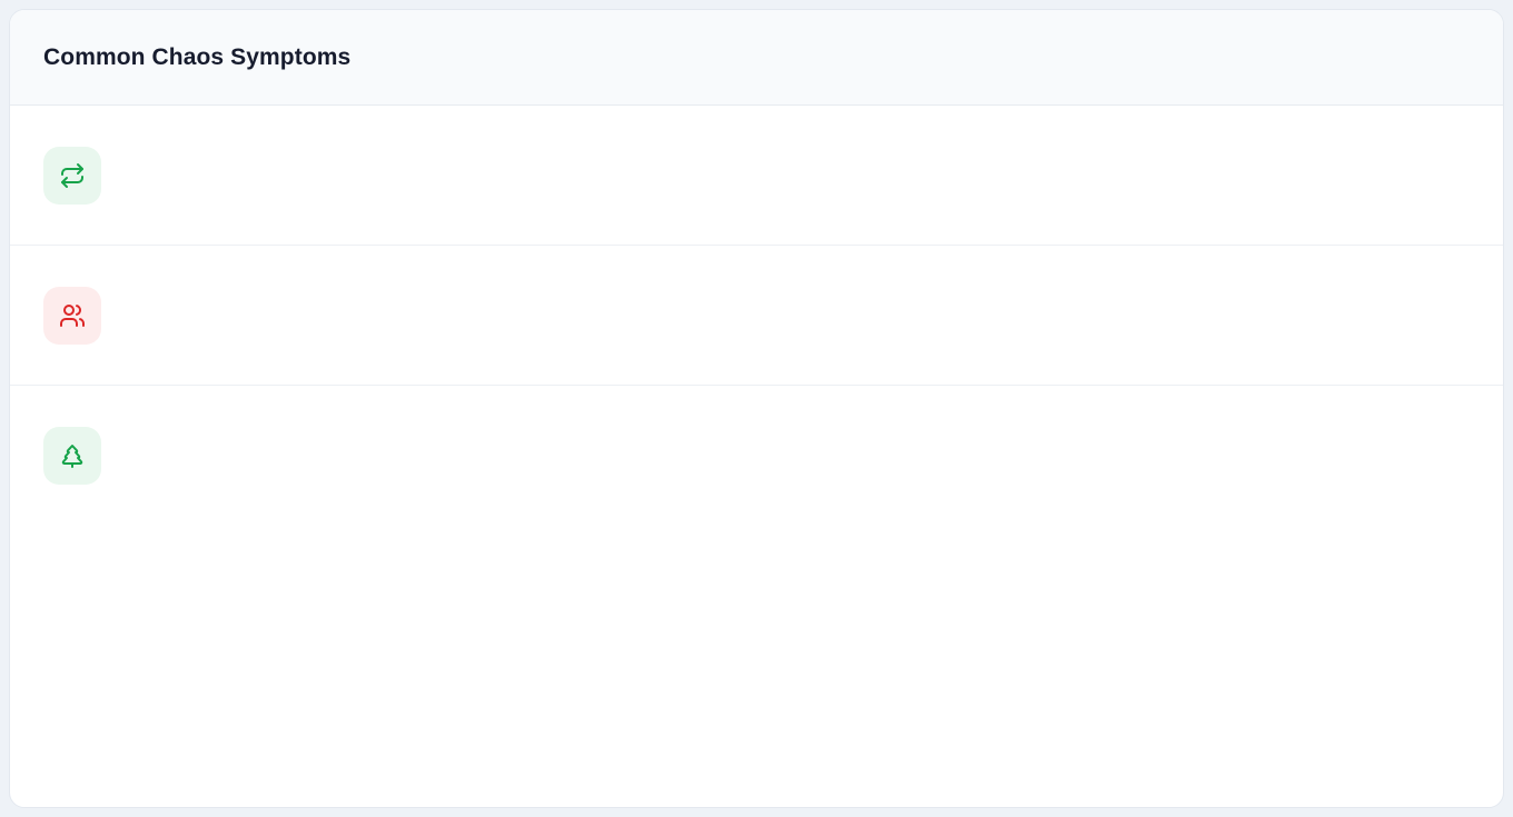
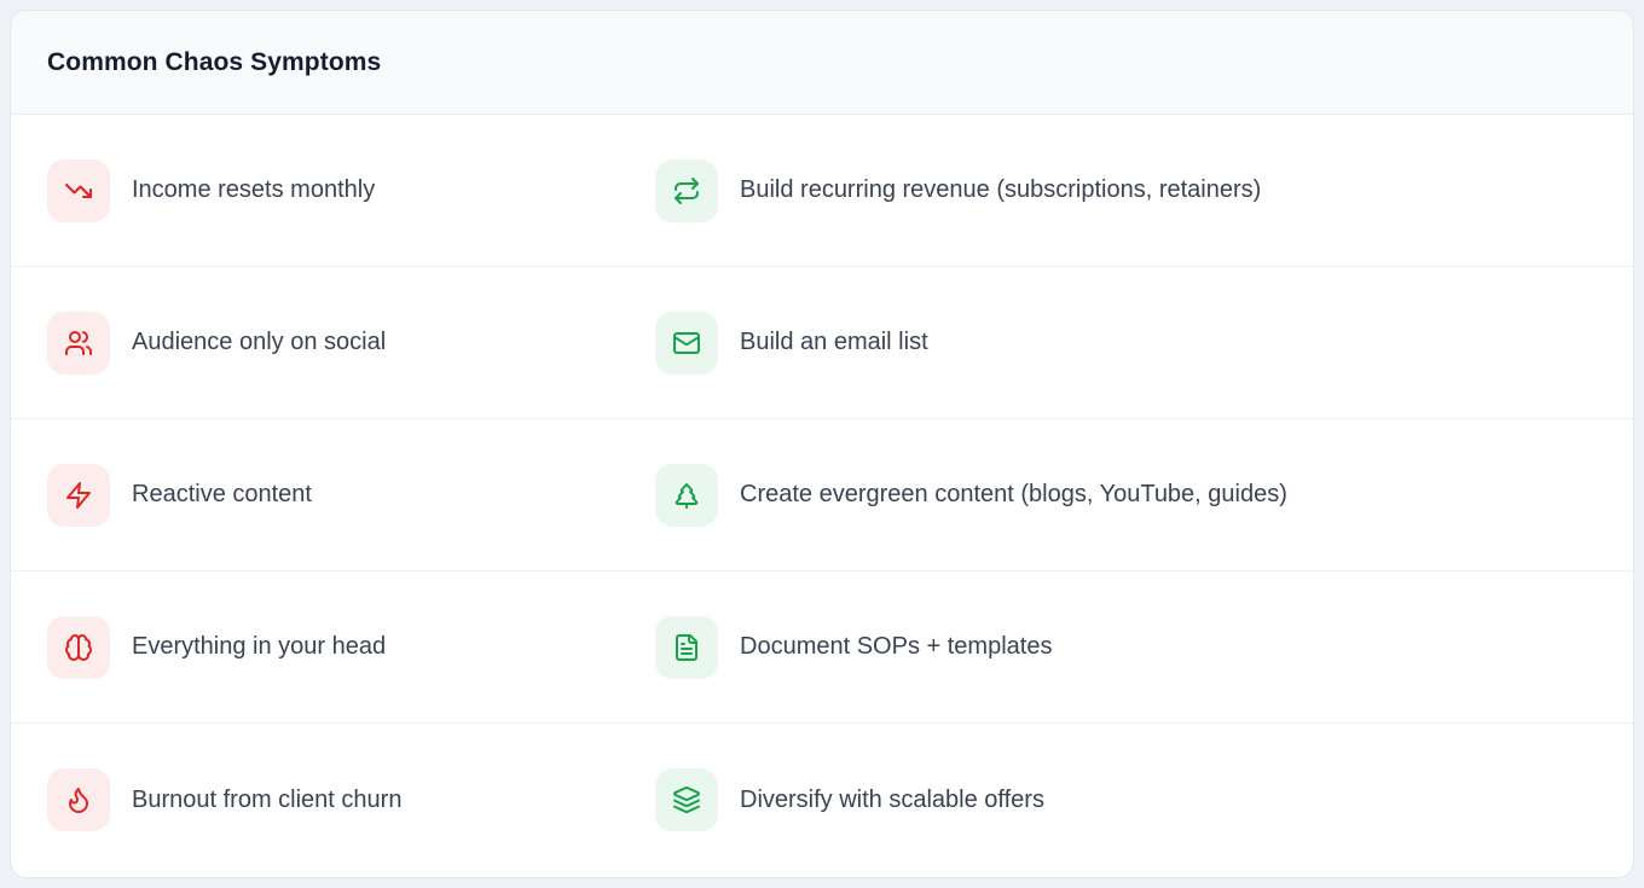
  Common Chaos Symptoms
+ Income resets monthly
+ Build recurring revenue (subscriptions, retainers)
+ Audience only on social
+ Build an email list
+ Reactive content
+ Create evergreen content (blogs, YouTube, guides)
+ Everything in your head
+ Document SOPs + templates
+ Burnout from client churn
+ Diversify with scalable offers
